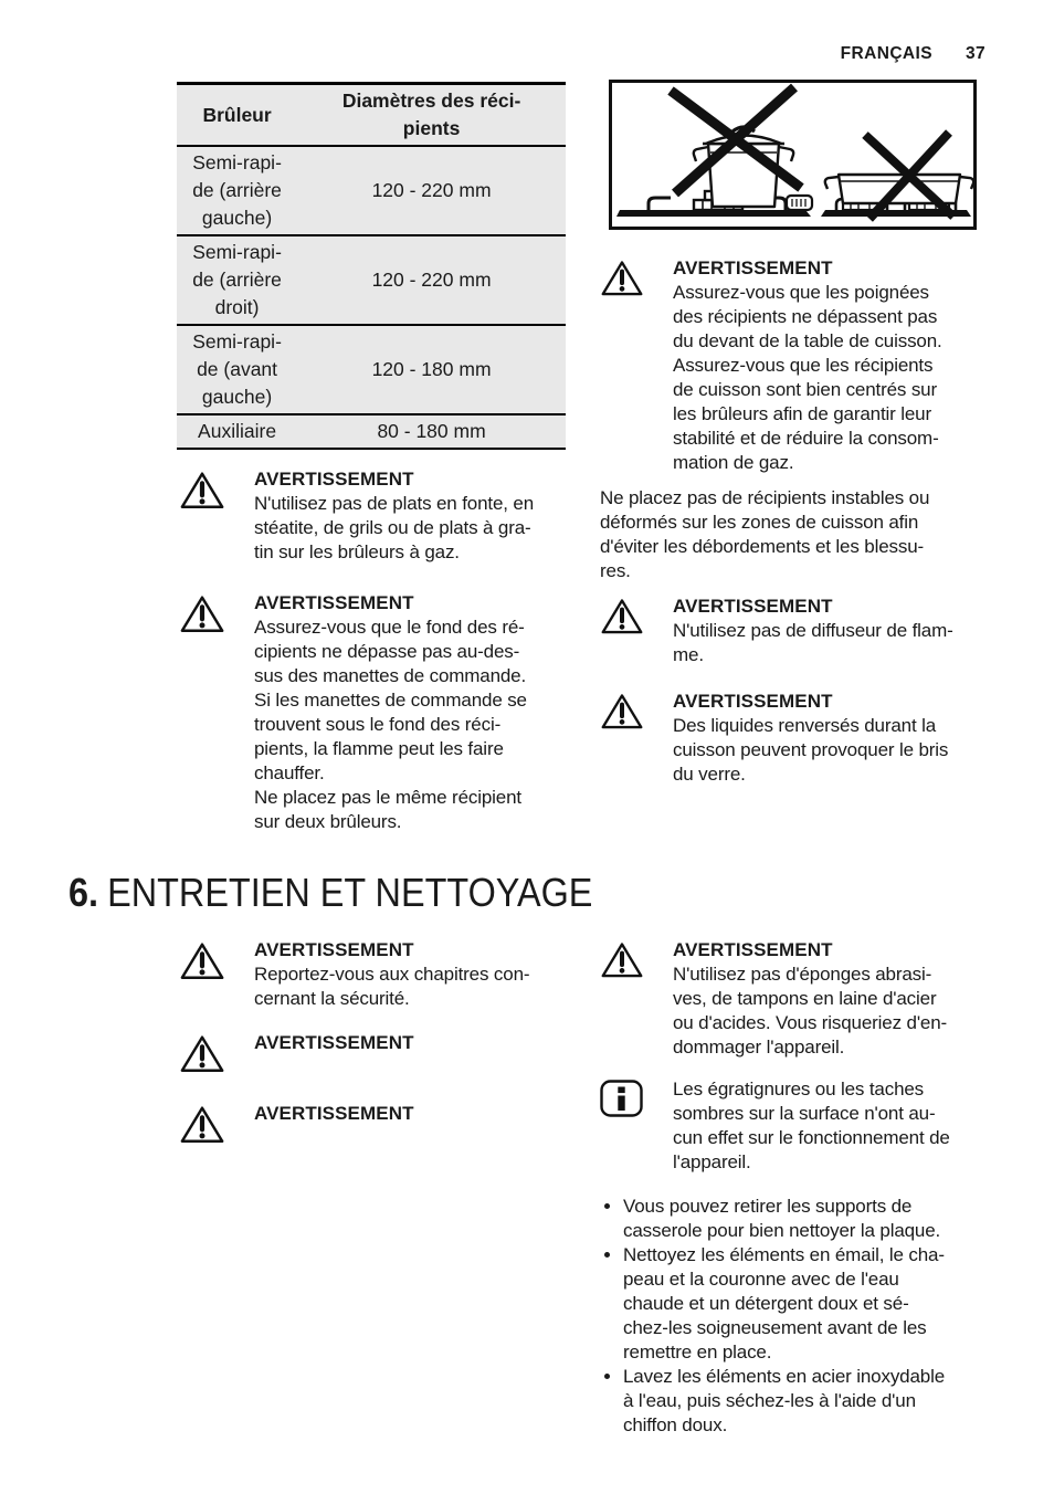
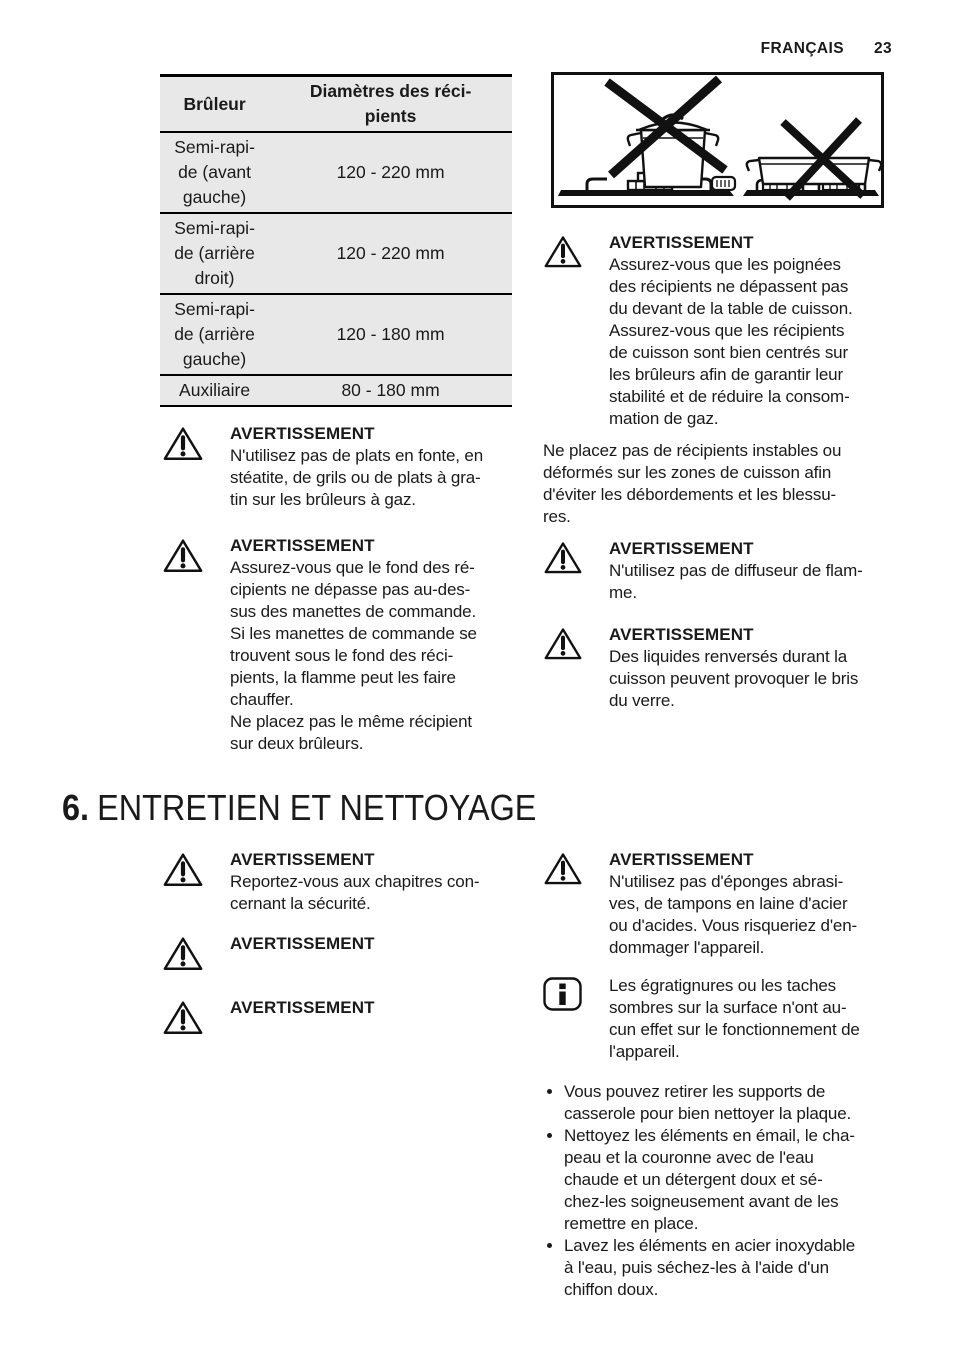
- FRANÇAIS 37
+ FRANÇAIS 23
  Brûleur	Diamètres des réci- pients
- Semi-rapi- de (arrière gauche)	120 - 220 mm
+ Semi-rapi- de (avant gauche)	120 - 220 mm
  Semi-rapi- de (arrière droit)	120 - 220 mm
- Semi-rapi- de (avant gauche)	120 - 180 mm
+ Semi-rapi- de (arrière gauche)	120 - 180 mm
  Auxiliaire	80 - 180 mm
  AVERTISSEMENT
  N'utilisez pas de plats en fonte, en
  stéatite, de grils ou de plats à gra-
  tin sur les brûleurs à gaz.
  AVERTISSEMENT
  Assurez-vous que le fond des ré-
  cipients ne dépasse pas au-des-
  sus des manettes de commande.
  Si les manettes de commande se
  trouvent sous le fond des réci-
  pients, la flamme peut les faire
  chauffer.
  Ne placez pas le même récipient
  sur deux brûleurs.
  AVERTISSEMENT
  Assurez-vous que les poignées
  des récipients ne dépassent pas
  du devant de la table de cuisson.
  Assurez-vous que les récipients
  de cuisson sont bien centrés sur
  les brûleurs afin de garantir leur
  stabilité et de réduire la consom-
  mation de gaz.
  Ne placez pas de récipients instables ou
  déformés sur les zones de cuisson afin
  d'éviter les débordements et les blessu-
  res.
  AVERTISSEMENT
  N'utilisez pas de diffuseur de flam-
  me.
  AVERTISSEMENT
  Des liquides renversés durant la
  cuisson peuvent provoquer le bris
  du verre.
  6. ENTRETIEN ET NETTOYAGE
  AVERTISSEMENT
  Reportez-vous aux chapitres con-
  cernant la sécurité.
  AVERTISSEMENT
  AVERTISSEMENT
  AVERTISSEMENT
  N'utilisez pas d'éponges abrasi-
  ves, de tampons en laine d'acier
  ou d'acides. Vous risqueriez d'en-
  dommager l'appareil.
  Les égratignures ou les taches
  sombres sur la surface n'ont au-
  cun effet sur le fonctionnement de
  l'appareil.
  Vous pouvez retirer les supports de
  casserole pour bien nettoyer la plaque.
  Nettoyez les éléments en émail, le cha-
  peau et la couronne avec de l'eau
  chaude et un détergent doux et sé-
  chez-les soigneusement avant de les
  remettre en place.
  Lavez les éléments en acier inoxydable
  à l'eau, puis séchez-les à l'aide d'un
  chiffon doux.
